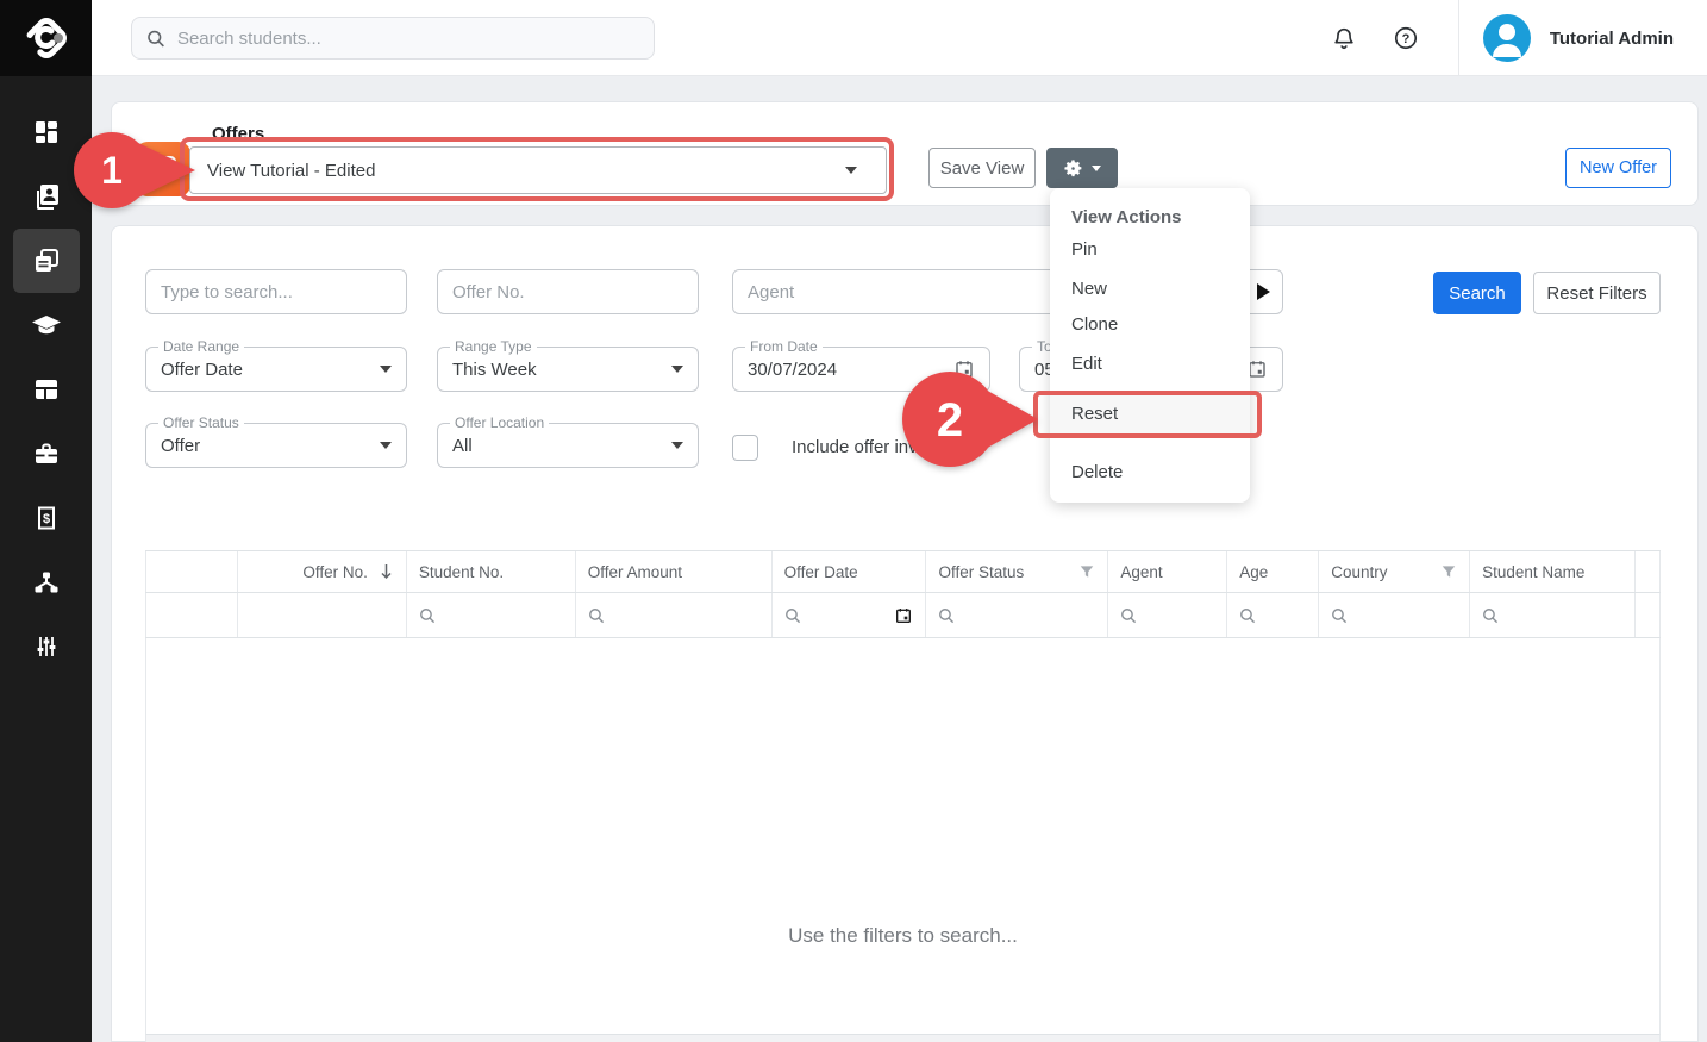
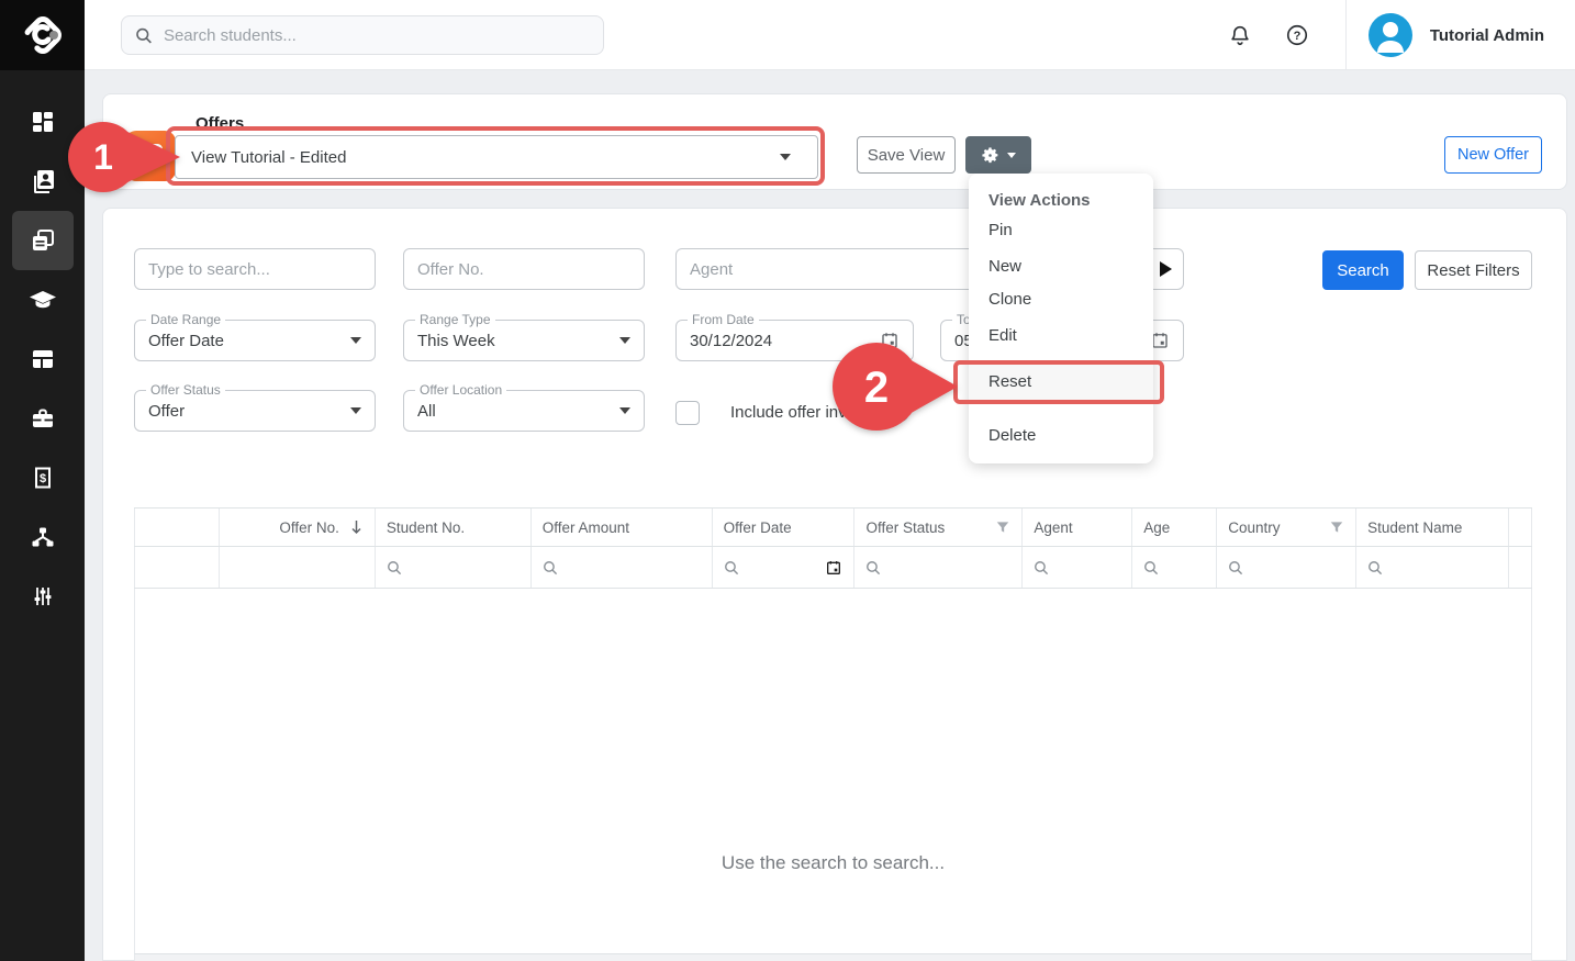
  $
  Search students...
  ?
  Tutorial Admin
  Offers
  View Tutorial - Edited
  Save View
  New Offer
  Type to search...
  Offer No.
  Agent
  Search
  Reset Filters
  Date Range
  Offer Date
  Range Type
  This Week
  From Date
- 30/07/2024
+ 30/12/2024
  Offer Status
  Offer
  Offer Location
  All
  Include offer in
  Offer No.
  Student No.
  Offer Amount
  Offer Date
  Offer Status
  Agent
  Age
  Country
  Student Name
- Use the filters to search...
+ Use the search to search...
  View Actions
  Pin
  New
  Clone
  Edit
  Reset
  Delete
  1
  2
